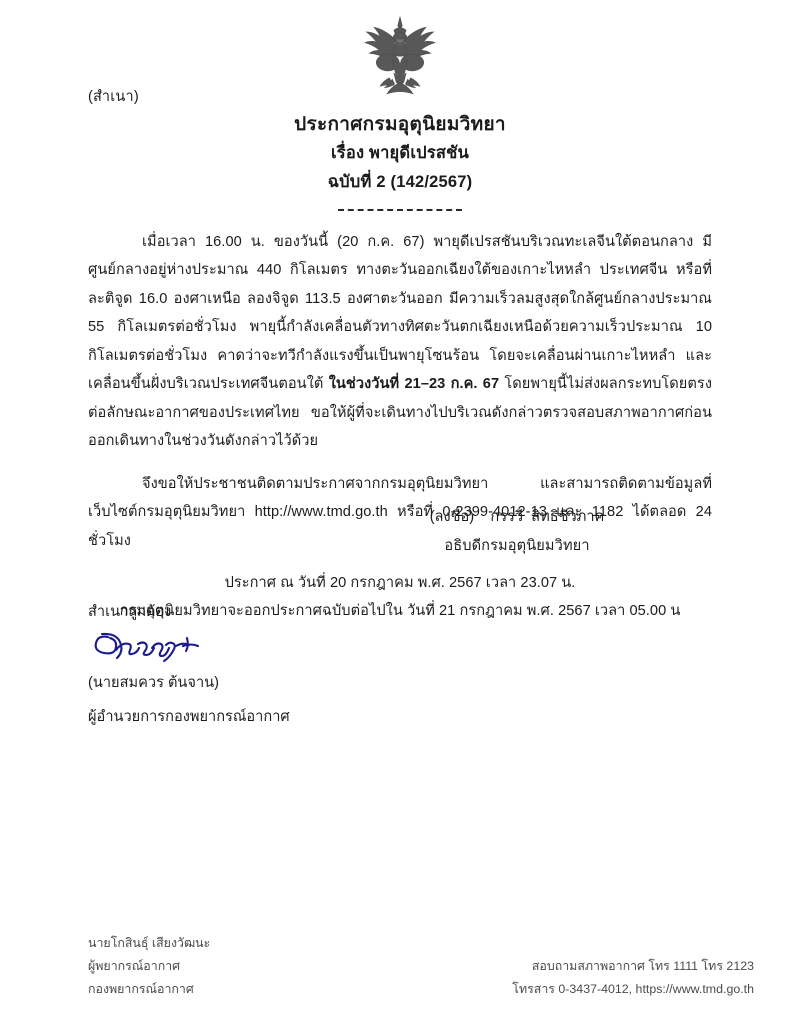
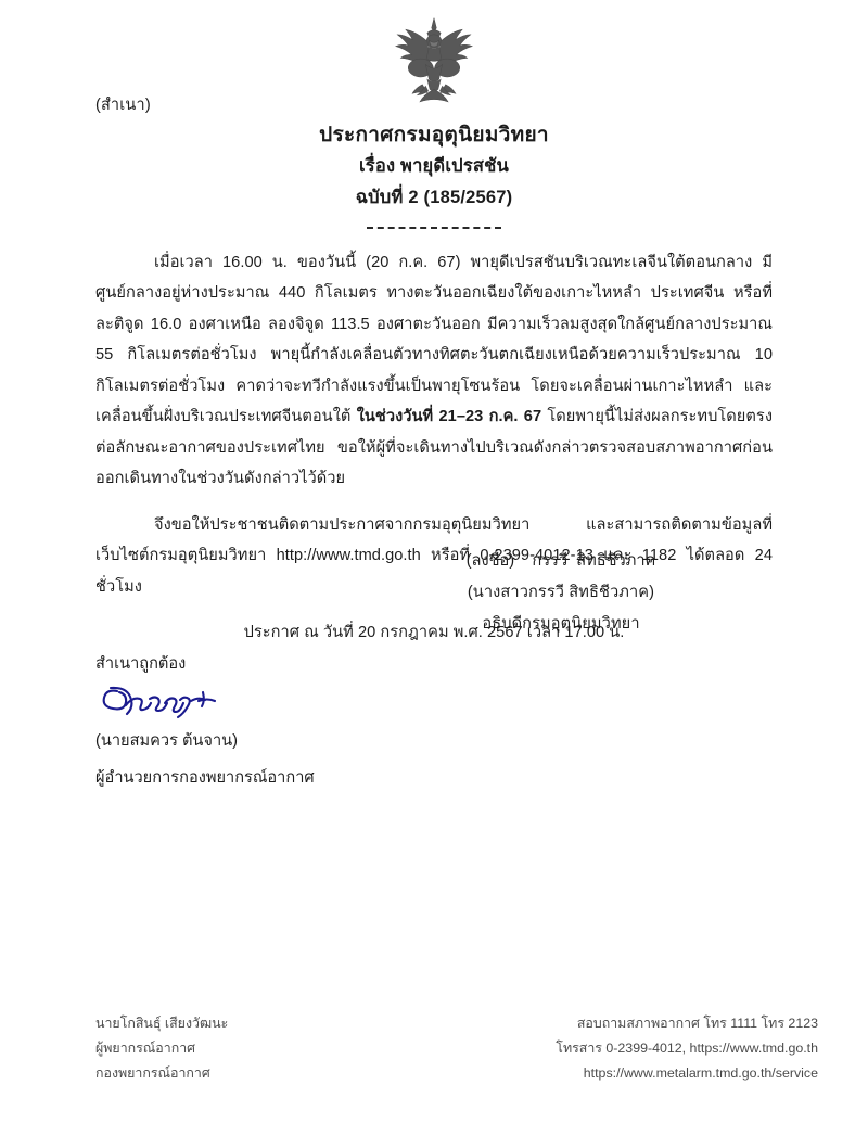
  (สำเนา)
  ประกาศกรมอุตุนิยมวิทยา
  เรื่อง พายุดีเปรสชัน
- ฉบับที่ 2 (142/2567)
+ ฉบับที่ 2 (185/2567)
  เมื่อเวลา 16.00 น. ของวันนี้ (20 ก.ค. 67) พายุดีเปรสชันบริเวณทะเลจีนใต้ตอนกลาง มีศูนย์กลางอยู่ห่างประมาณ 440 กิโลเมตร ทางตะวันออกเฉียงใต้ของเกาะไหหลำ ประเทศจีน หรือที่ละติจูด 16.0 องศาเหนือ ลองจิจูด 113.5 องศาตะวันออก มีความเร็วลมสูงสุดใกล้ศูนย์กลางประมาณ 55 กิโลเมตรต่อชั่วโมง พายุนี้กำลังเคลื่อนตัวทางทิศตะวันตกเฉียงเหนือด้วยความเร็วประมาณ 10 กิโลเมตรต่อชั่วโมง คาดว่าจะทวีกำลังแรงขึ้นเป็นพายุโซนร้อน โดยจะเคลื่อนผ่านเกาะไหหลำ และเคลื่อนขึ้นฝั่งบริเวณประเทศจีนตอนใต้ ในช่วงวันที่ 21–23 ก.ค. 67 โดยพายุนี้ไม่ส่งผลกระทบโดยตรงต่อลักษณะอากาศของประเทศไทย ขอให้ผู้ที่จะเดินทางไปบริเวณดังกล่าวตรวจสอบสภาพอากาศก่อนออกเดินทางในช่วงวันดังกล่าวไว้ด้วย
  จึงขอให้ประชาชนติดตามประกาศจากกรมอุตุนิยมวิทยา และสามารถติดตามข้อมูลที่เว็บไซต์กรมอุตุนิยมวิทยา http://www.tmd.go.th หรือที่ 0-2399-4012-13 และ 1182 ได้ตลอด 24 ชั่วโมง
- ประกาศ ณ วันที่ 20 กรกฎาคม พ.ศ. 2567 เวลา 23.07 น.
+ ประกาศ ณ วันที่ 20 กรกฎาคม พ.ศ. 2567 เวลา 17.00 น.
- กรมอุตุนิยมวิทยาจะออกประกาศฉบับต่อไปใน วันที่ 21 กรกฎาคม พ.ศ. 2567 เวลา 05.00 น
  (ลงชื่อ) กรรวี สิทธิชีวภาค
+ (นางสาวกรรวี สิทธิชีวภาค)
  อธิบดีกรมอุตุนิยมวิทยา
  สำเนาถูกต้อง
  (นายสมควร ต้นจาน)
  ผู้อำนวยการกองพยากรณ์อากาศ
  นายโกสินธุ์ เสียงวัฒนะ
  ผู้พยากรณ์อากาศ
  กองพยากรณ์อากาศ
  สอบถามสภาพอากาศ โทร 1111 โทร 2123
- โทรสาร 0-3437-4012, https://www.tmd.go.th
+ โทรสาร 0-2399-4012, https://www.tmd.go.th
+ https://www.metalarm.tmd.go.th/service
